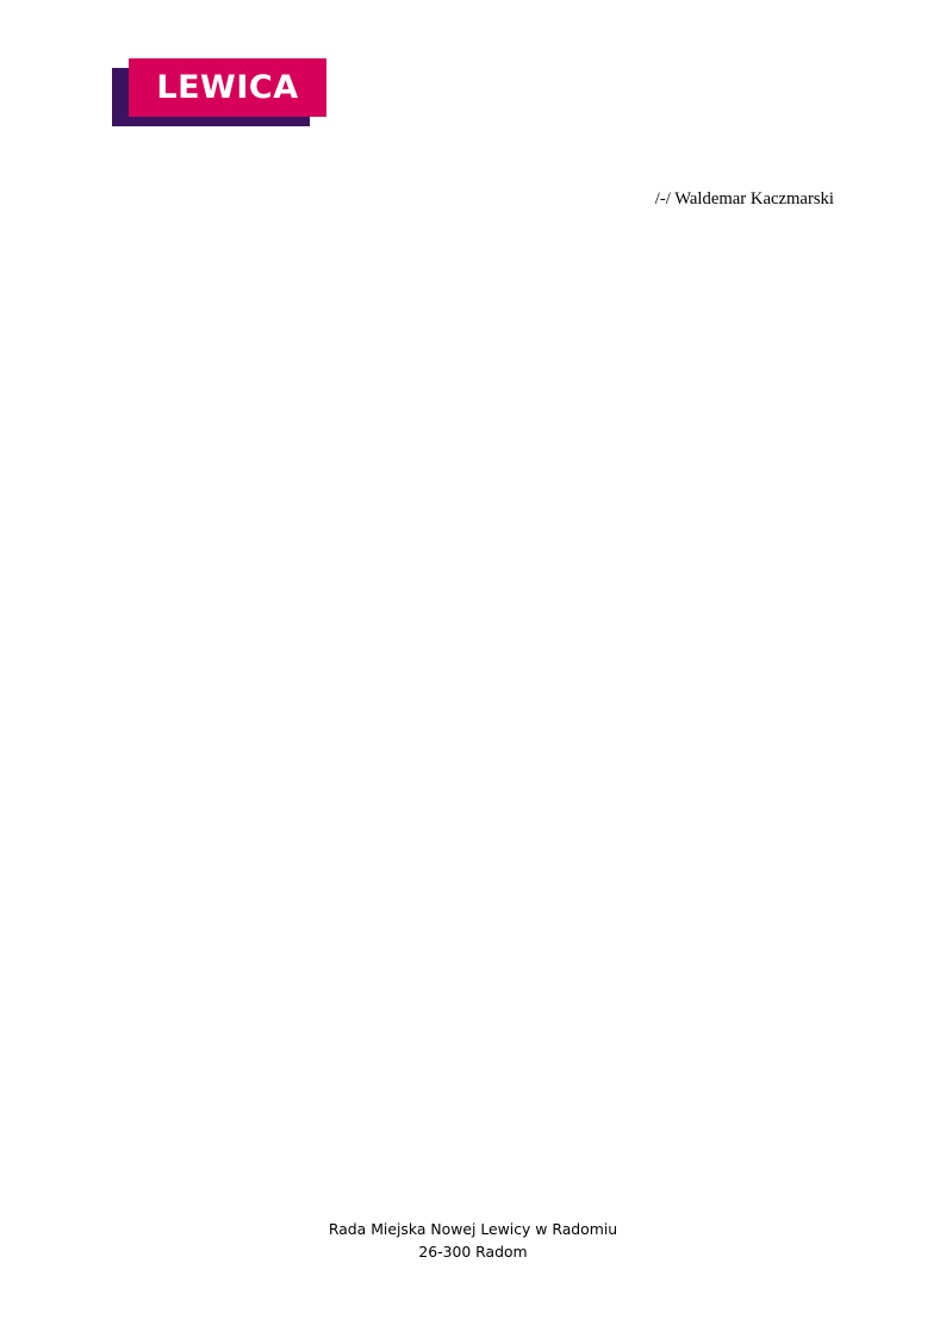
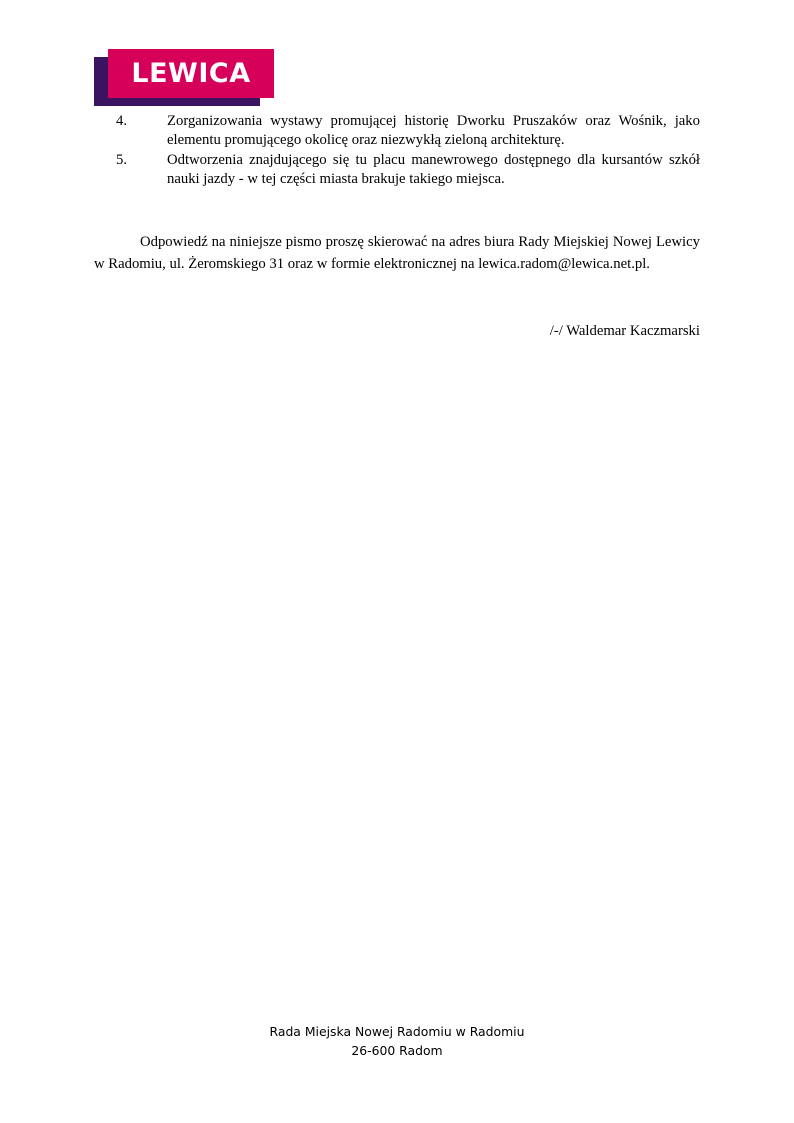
  LEWICA
+ 4.
+ Zorganizowania wystawy promującej historię Dworku Pruszaków oraz Wośnik, jako elementu promującego okolicę oraz niezwykłą zieloną architekturę.
+ 5.
+ Odtworzenia znajdującego się tu placu manewrowego dostępnego dla kursantów szkół nauki jazdy - w tej części miasta brakuje takiego miejsca.
+ Odpowiedź na niniejsze pismo proszę skierować na adres biura Rady Miejskiej Nowej Lewicy w Radomiu, ul. Żeromskiego 31 oraz w formie elektronicznej na lewica.radom@lewica.net.pl.
  /-/ Waldemar Kaczmarski
- Rada Miejska Nowej Lewicy w Radomiu
+ Rada Miejska Nowej Radomiu w Radomiu
- 26-300 Radom
+ 26-600 Radom
